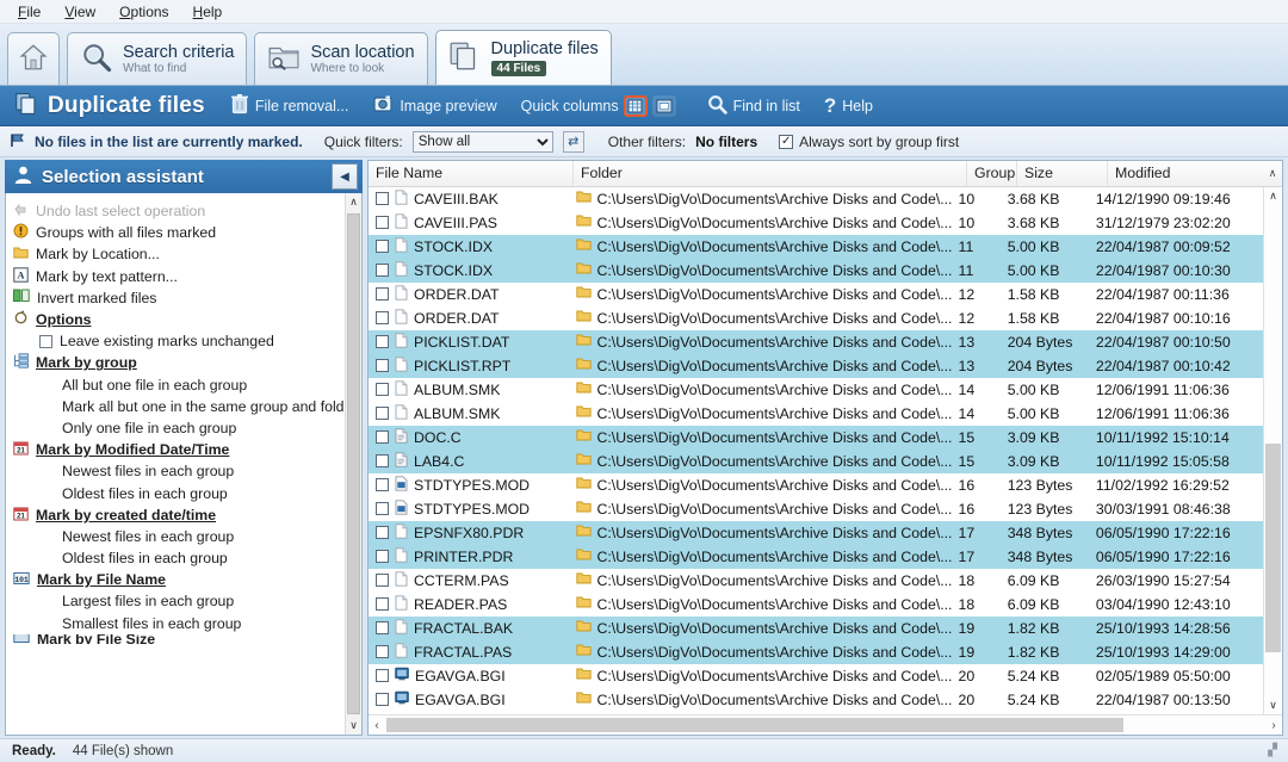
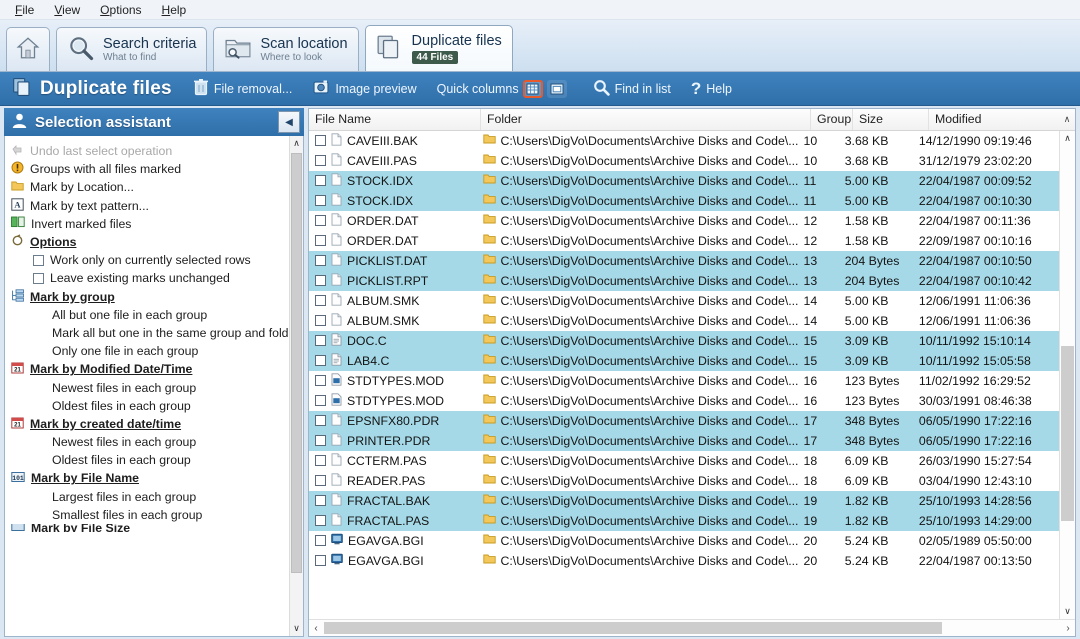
  File
  View
  Options
  Help
  Search criteria
  What to find
  Scan location
  Where to look
  Duplicate files
  44 Files
  Duplicate files
  File removal...
  Image preview
  Quick columns
  Find in list
  ?
  Help
- No files in the list are currently marked.
- Quick filters:
- Show all
- ⇄
- Other filters:
- No filters
- ✓
- Always sort by group first
  Selection assistant
  ◀
  Undo last select operation
  Groups with all files marked
  Mark by Location...
  A
  Mark by text pattern...
  Invert marked files
  Options
+ Work only on currently selected rows
  Leave existing marks unchanged
  Mark by group
  All but one file in each group
  Mark all but one in the same group and fold
  Only one file in each group
  Mark by Modified Date/Time
  Newest files in each group
  Oldest files in each group
  Mark by created date/time
  Newest files in each group
  Oldest files in each group
  Mark by File Name
  Largest files in each group
  Smallest files in each group
  Mark by File Size
  ∧
  ∨
  File Name
  Folder
  Group
  Size
  Modified
  ∧
  CAVEIII.BAK
  C:\Users\DigVo\Documents\Archive Disks and Code\...
  10
  3.68 KB
  14/12/1990 09:19:46
  CAVEIII.PAS
  C:\Users\DigVo\Documents\Archive Disks and Code\...
  10
  3.68 KB
  31/12/1979 23:02:20
  STOCK.IDX
  C:\Users\DigVo\Documents\Archive Disks and Code\...
  11
  5.00 KB
  22/04/1987 00:09:52
  STOCK.IDX
  C:\Users\DigVo\Documents\Archive Disks and Code\...
  11
  5.00 KB
  22/04/1987 00:10:30
  ORDER.DAT
  C:\Users\DigVo\Documents\Archive Disks and Code\...
  12
  1.58 KB
  22/04/1987 00:11:36
  ORDER.DAT
  C:\Users\DigVo\Documents\Archive Disks and Code\...
  12
  1.58 KB
- 22/04/1987 00:10:16
+ 22/09/1987 00:10:16
  PICKLIST.DAT
  C:\Users\DigVo\Documents\Archive Disks and Code\...
  13
  204 Bytes
  22/04/1987 00:10:50
  PICKLIST.RPT
  C:\Users\DigVo\Documents\Archive Disks and Code\...
  13
  204 Bytes
  22/04/1987 00:10:42
  ALBUM.SMK
  C:\Users\DigVo\Documents\Archive Disks and Code\...
  14
  5.00 KB
  12/06/1991 11:06:36
  ALBUM.SMK
  C:\Users\DigVo\Documents\Archive Disks and Code\...
  14
  5.00 KB
  12/06/1991 11:06:36
  DOC.C
  C:\Users\DigVo\Documents\Archive Disks and Code\...
  15
  3.09 KB
  10/11/1992 15:10:14
  LAB4.C
  C:\Users\DigVo\Documents\Archive Disks and Code\...
  15
  3.09 KB
  10/11/1992 15:05:58
  STDTYPES.MOD
  C:\Users\DigVo\Documents\Archive Disks and Code\...
  16
  123 Bytes
  11/02/1992 16:29:52
  STDTYPES.MOD
  C:\Users\DigVo\Documents\Archive Disks and Code\...
  16
  123 Bytes
  30/03/1991 08:46:38
  EPSNFX80.PDR
  C:\Users\DigVo\Documents\Archive Disks and Code\...
  17
  348 Bytes
  06/05/1990 17:22:16
  PRINTER.PDR
  C:\Users\DigVo\Documents\Archive Disks and Code\...
  17
  348 Bytes
  06/05/1990 17:22:16
  CCTERM.PAS
  C:\Users\DigVo\Documents\Archive Disks and Code\...
  18
  6.09 KB
  26/03/1990 15:27:54
  READER.PAS
  C:\Users\DigVo\Documents\Archive Disks and Code\...
  18
  6.09 KB
  03/04/1990 12:43:10
  FRACTAL.BAK
  C:\Users\DigVo\Documents\Archive Disks and Code\...
  19
  1.82 KB
  25/10/1993 14:28:56
  FRACTAL.PAS
  C:\Users\DigVo\Documents\Archive Disks and Code\...
  19
  1.82 KB
  25/10/1993 14:29:00
  EGAVGA.BGI
  C:\Users\DigVo\Documents\Archive Disks and Code\...
  20
  5.24 KB
  02/05/1989 05:50:00
  EGAVGA.BGI
  C:\Users\DigVo\Documents\Archive Disks and Code\...
  20
  5.24 KB
  22/04/1987 00:13:50
  ∧
  ∨
  ‹
  ›
- Ready.
- 44 File(s) shown
- ▞
